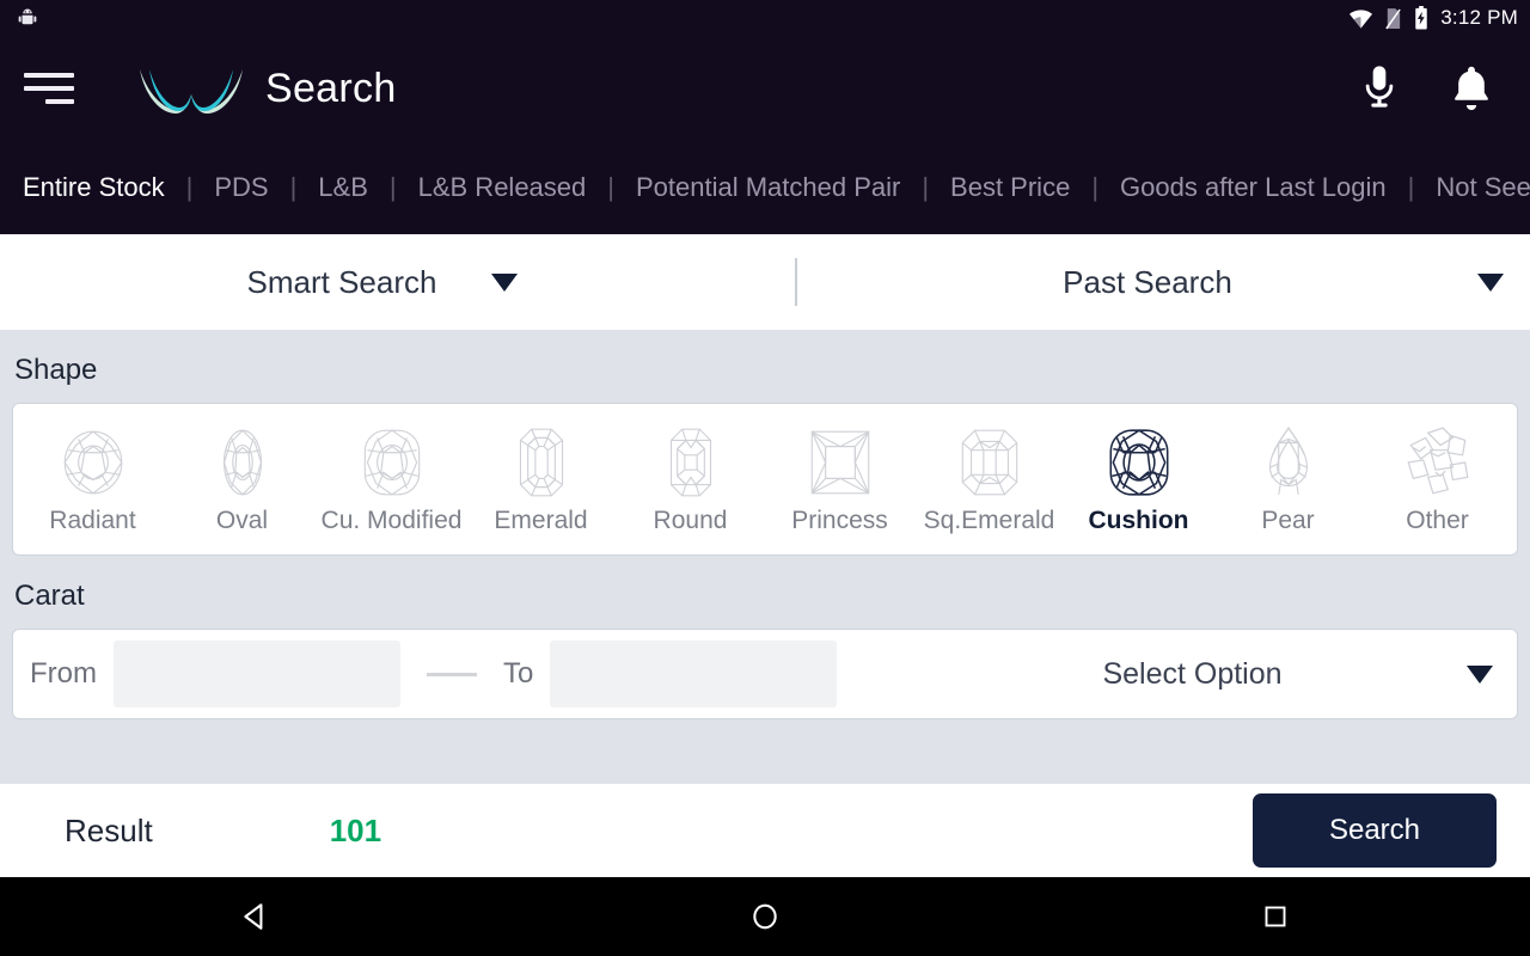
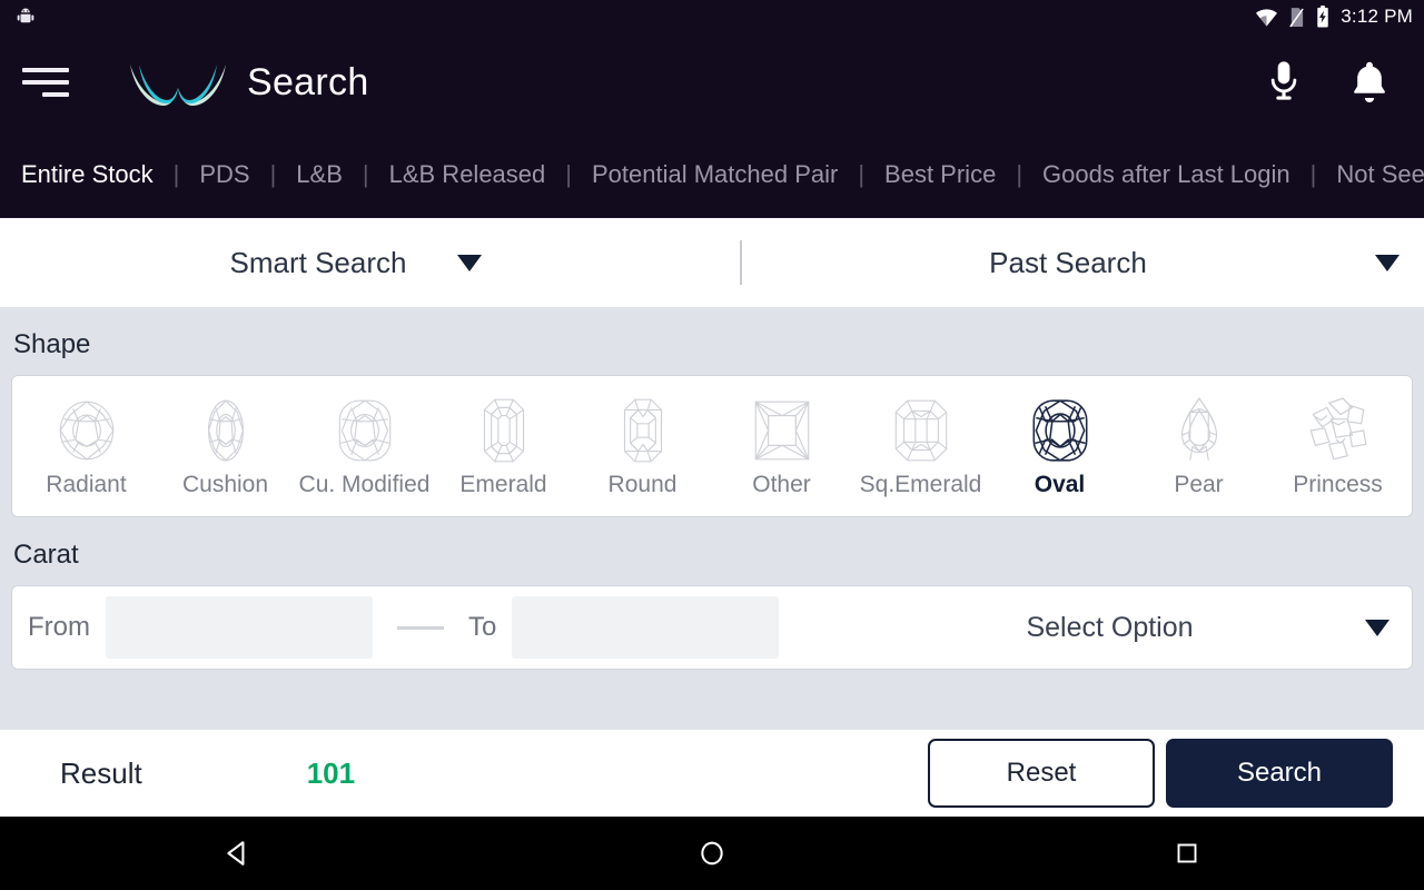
  3:12 PM
  Search
  Entire Stock
  |
  PDS
  |
  L&B
  |
  L&B Released
  |
  Potential Matched Pair
  |
  Best Price
  |
  Goods after Last Login
  |
  Not See
  Smart Search
  Past Search
  Shape
  Radiant
- Oval
+ Cushion
  Cu. Modified
  Emerald
  Round
- Princess
+ Other
  Sq.Emerald
- Cushion
+ Oval
  Pear
- Other
+ Princess
  Carat
  From
  To
  Select Option
  Result
  101
+ Reset
  Search
